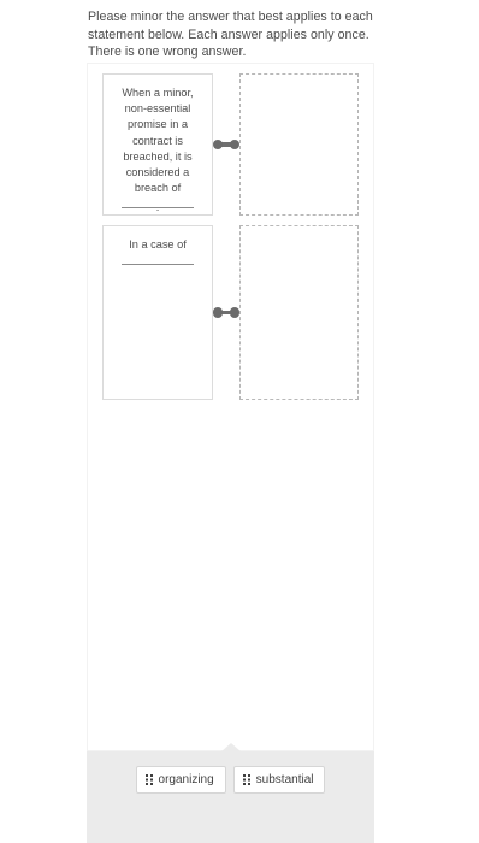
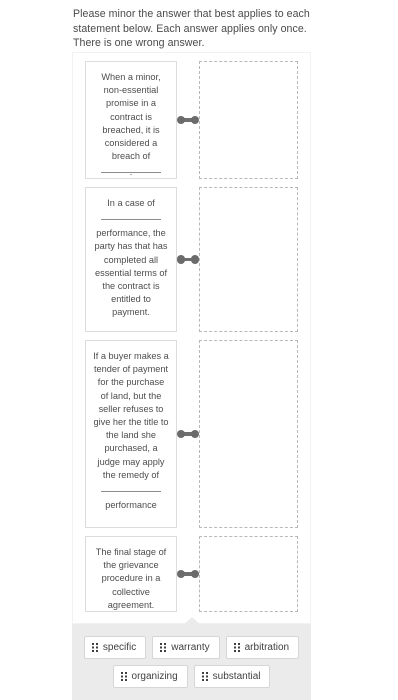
  Please minor the answer that best applies to each statement below. Each answer applies only once. There is one wrong answer.
  When a minor, non-essential promise in a contract is breached, it is considered a breach of
  .
  In a case of
+ performance, the party has that has completed all essential terms of the contract is entitled to payment.
+ If a buyer makes a tender of payment for the purchase of land, but the seller refuses to give her the title to the land she purchased, a judge may apply the remedy of
+ performance
+ The final stage of the grievance procedure in a collective agreement.
+ specific
+ warranty
+ arbitration
  organizing
  substantial
